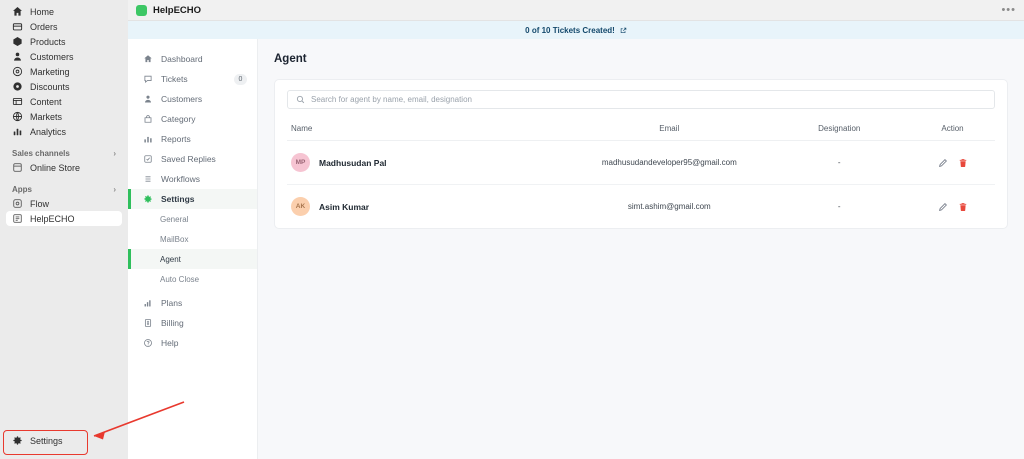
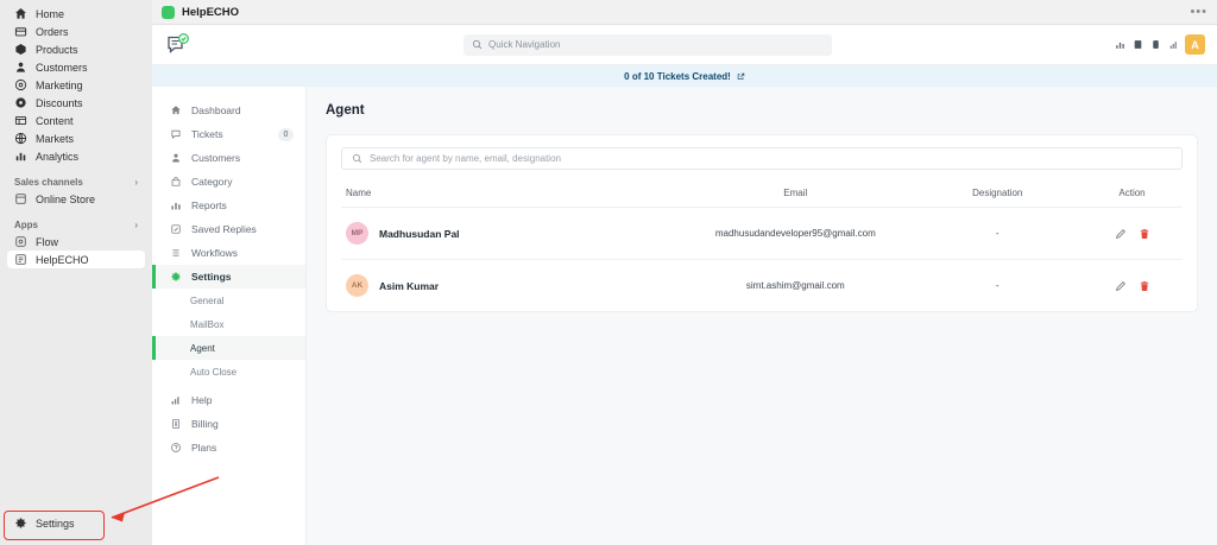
  Home
  Orders
  Products
  Customers
  Marketing
  Discounts
  Content
  Markets
  Analytics
  Sales channels
  ›
  Online Store
  Apps
  ›
  Flow
  HelpECHO
  Settings
  HelpECHO
  •••
+ Quick Navigation
+ A
  0 of 10 Tickets Created!
  Dashboard
  Tickets
  Customers
  Category
  Reports
  Saved Replies
  Workflows
  Settings
  General
  MailBox
  Agent
  Auto Close
- Plans
+ Help
  Billing
- Help
+ Plans
  Agent
  Search for agent by name, email, designation
  Name	Email	Designation	Action
  Madhusudan Pal	madhusudandeveloper95@gmail.com	-
  Asim Kumar	simt.ashim@gmail.com	-
